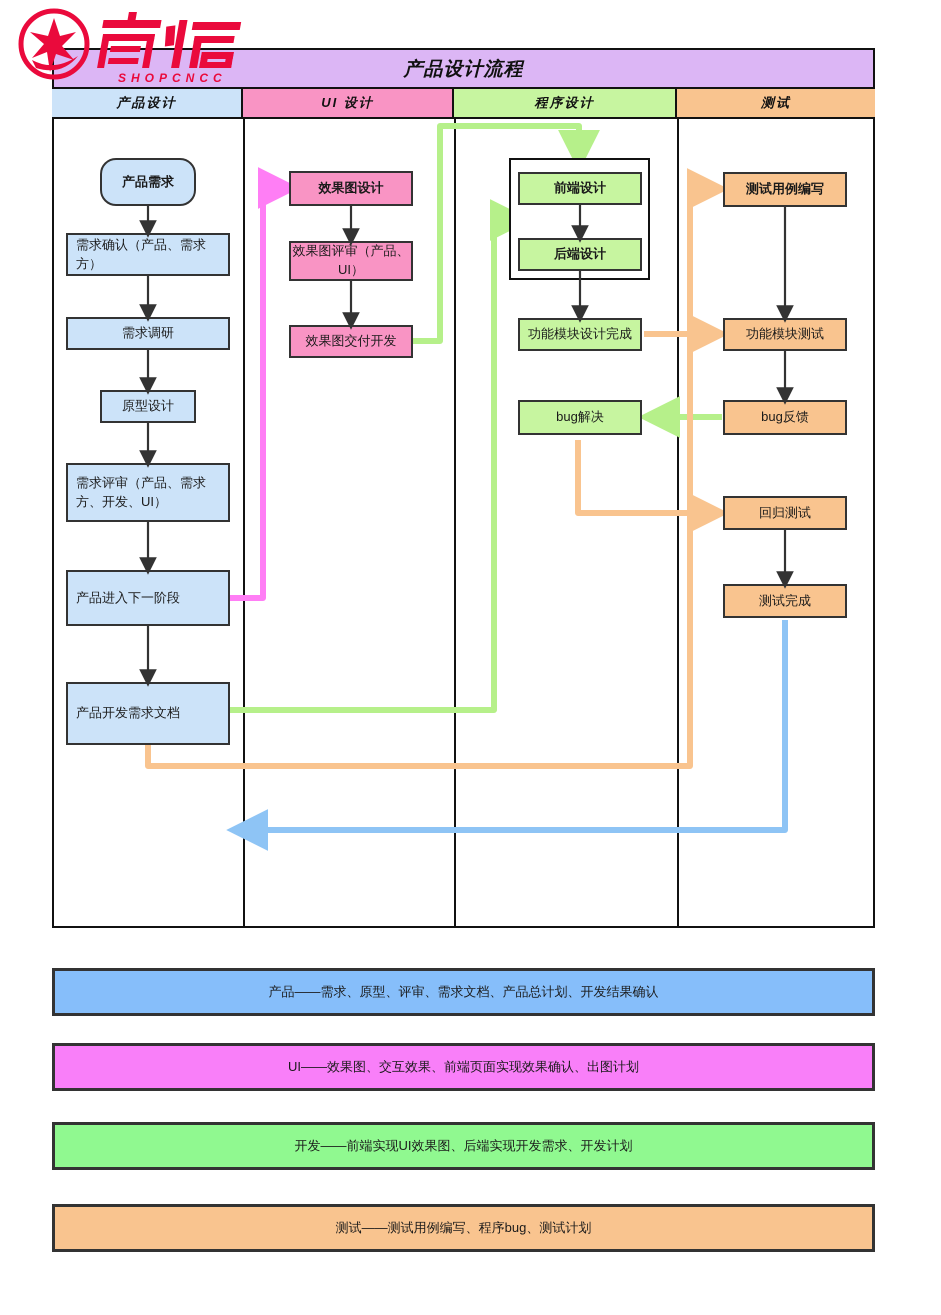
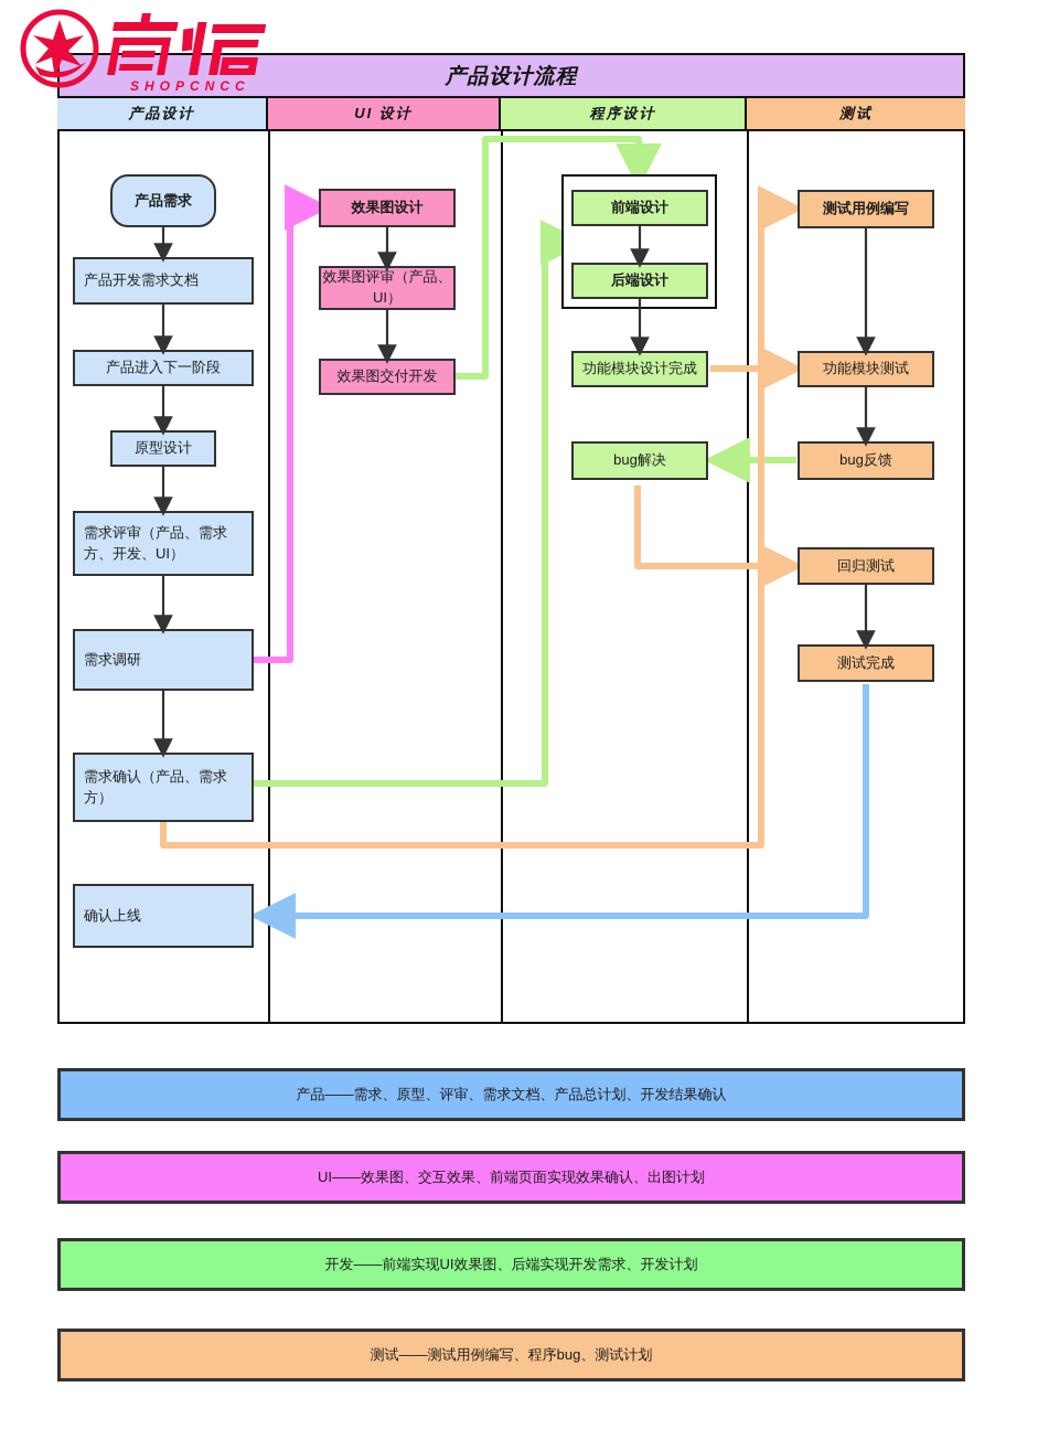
  SHOPCNCC
  产品设计流程
  产品设计
  UI 设计
  程序设计
  测试
  产品需求
- 需求确认（产品、需求方）
+ 产品开发需求文档
- 需求调研
+ 产品进入下一阶段
  原型设计
  需求评审（产品、需求方、开发、UI）
- 产品进入下一阶段
+ 需求调研
- 产品开发需求文档
+ 需求确认（产品、需求方）
+ 确认上线
  效果图设计
  效果图评审（产品、UI）
  效果图交付开发
  前端设计
  后端设计
  功能模块设计完成
  bug解决
  测试用例编写
  功能模块测试
  bug反馈
  回归测试
  测试完成
  产品——需求、原型、评审、需求文档、产品总计划、开发结果确认
  UI——效果图、交互效果、前端页面实现效果确认、出图计划
  开发——前端实现UI效果图、后端实现开发需求、开发计划
  测试——测试用例编写、程序bug、测试计划
